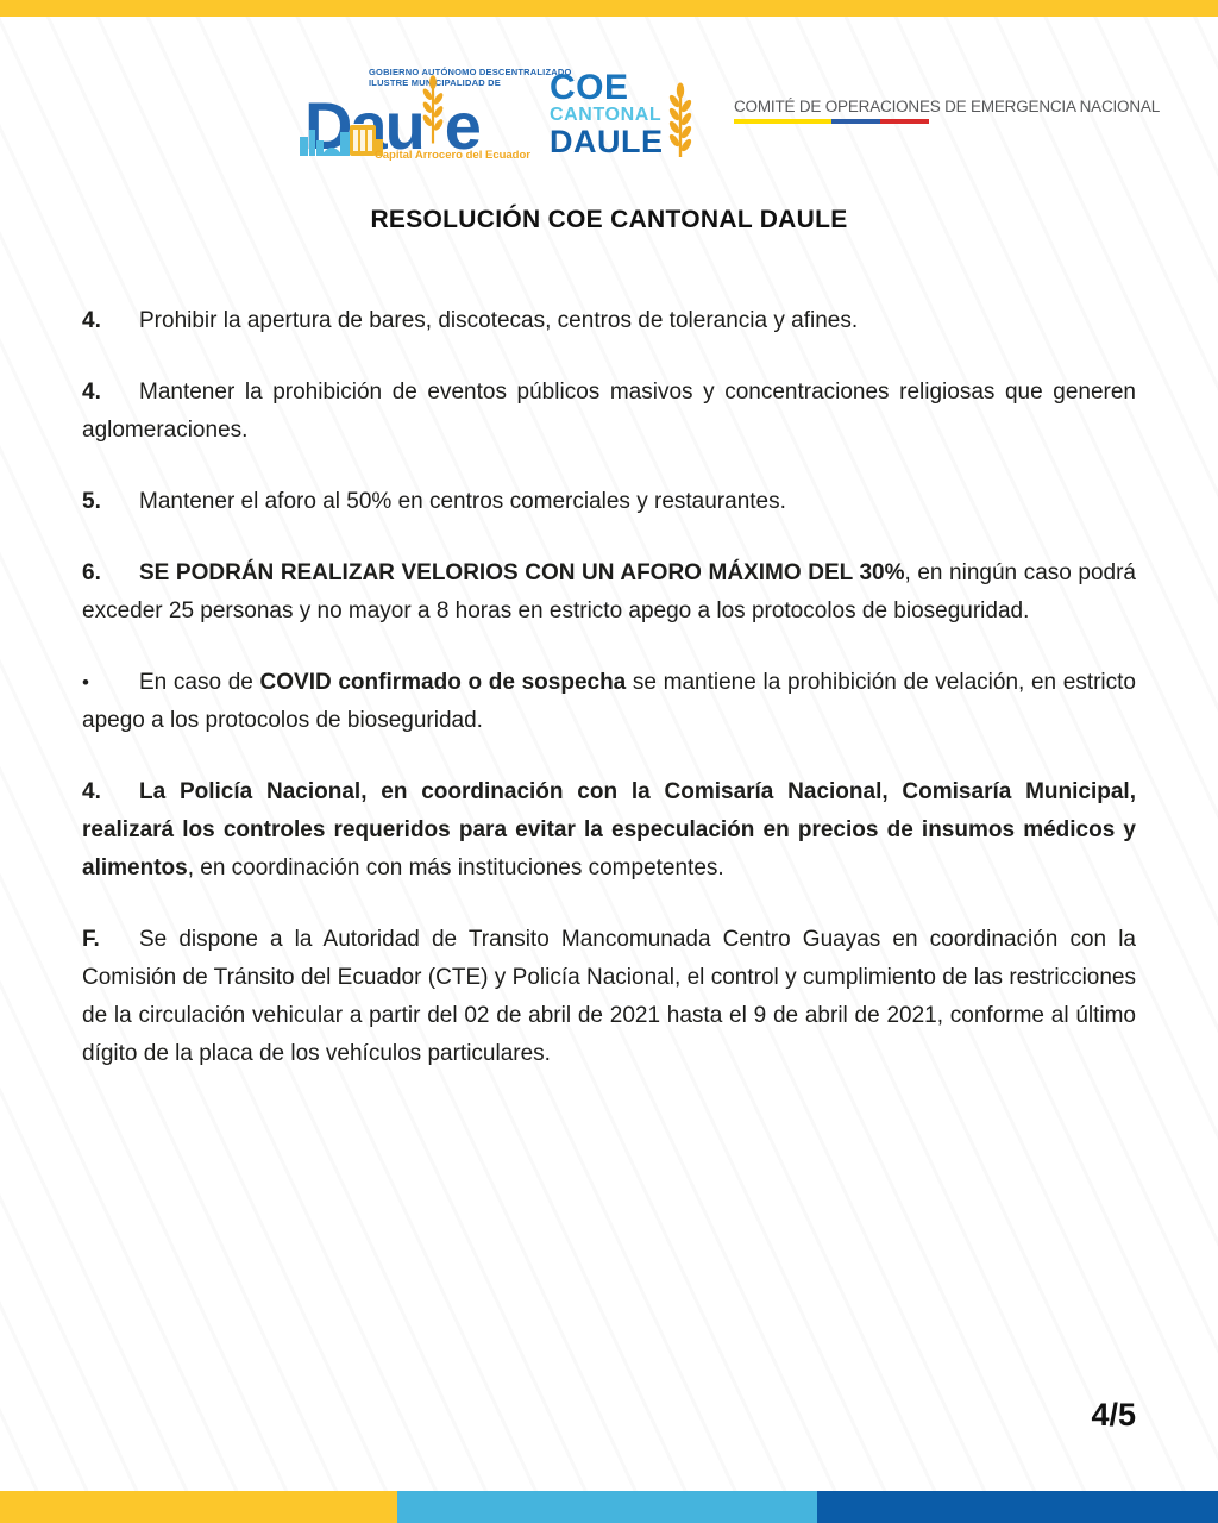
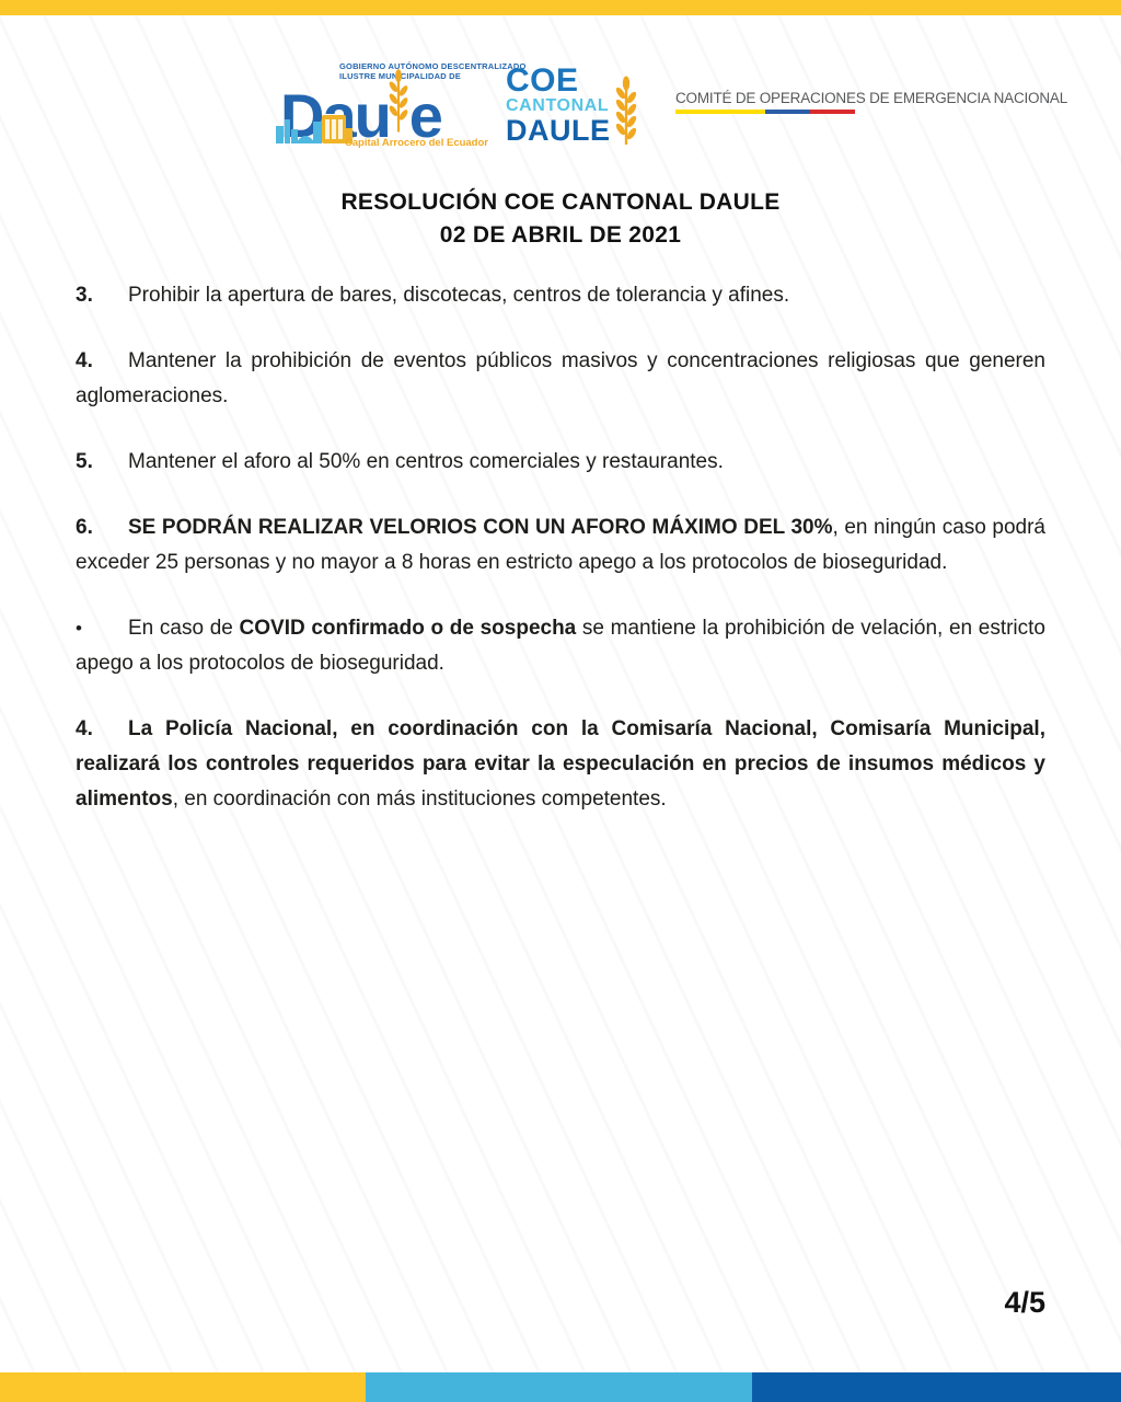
  GOBIERNO AUTÓNOMO DESCENTRALIZ
  ILUSTRE MUNCIPALIDAD DE
  e
  Capital Arrocero del Ecuador
  COE
  CANTONAL
  DAULE
  COMITÉ DE OPERACIONES DE EMERGENCIA NACIONAL
  RESOLUCIÓN COE CANTONAL DAULE
+ 02 DE ABRIL DE 2021
- 4. Prohibir la apertura de bares, discotecas, centros de tolerancia y afines.
+ 3. Prohibir la apertura de bares, discotecas, centros de tolerancia y afines.
  4. Mantener la prohibición de eventos públicos masivos y concentraciones religiosas que generen aglomeraciones.
  5. Mantener el aforo al 50% en centros comerciales y restaurantes.
  6. SE PODRÁN REALIZAR VELORIOS CON UN AFORO MÁXIMO DEL 30%, en ningún caso podrá exceder 25 personas y no mayor a 8 horas en estricto apego a los protocolos de bioseguridad.
  • En caso de COVID confirmado o de sospecha se mantiene la prohibición de velación, en estricto apego a los protocolos de bioseguridad.
  4. La Policía Nacional, en coordinación con la Comisaría Nacional, Comisaría Municipal, realizará los controles requeridos para evitar la especulación en precios de insumos médicos y alimentos, en coordinación con más instituciones competentes.
- F. Se dispone a la Autoridad de Transito Mancomunada Centro Guayas en coordinación con la Comisión de Tránsito del Ecuador (CTE) y Policía Nacional, el control y cumplimiento de las restricciones de la circulación vehicular a partir del 02 de abril de 2021 hasta el 9 de abril de 2021, conforme al último dígito de la placa de los vehículos particulares.
  4/5
